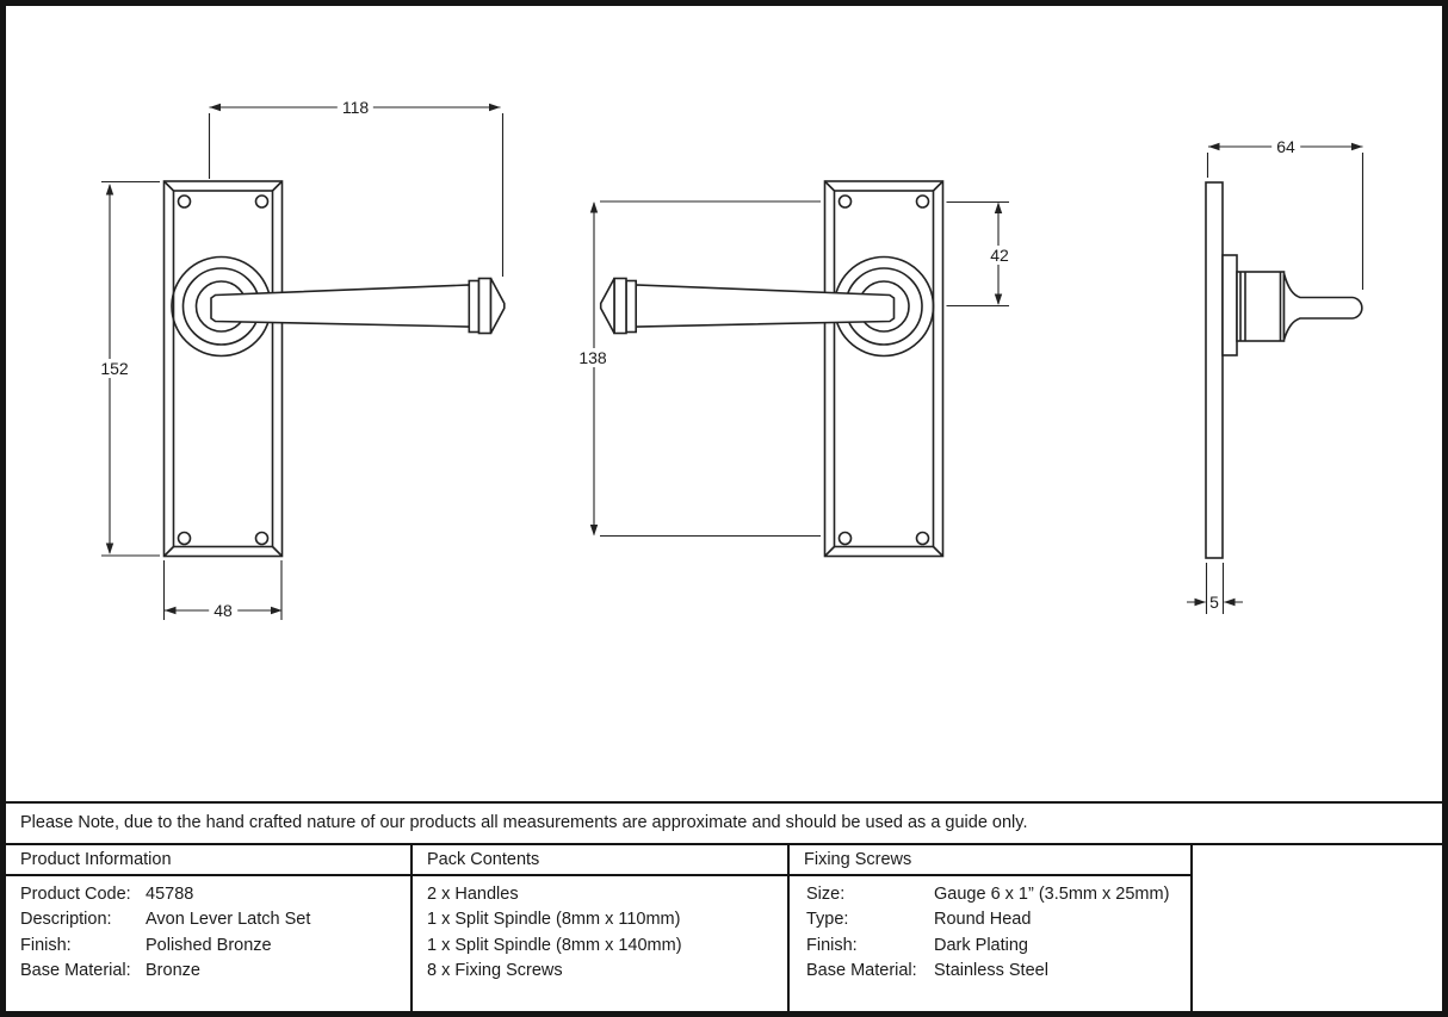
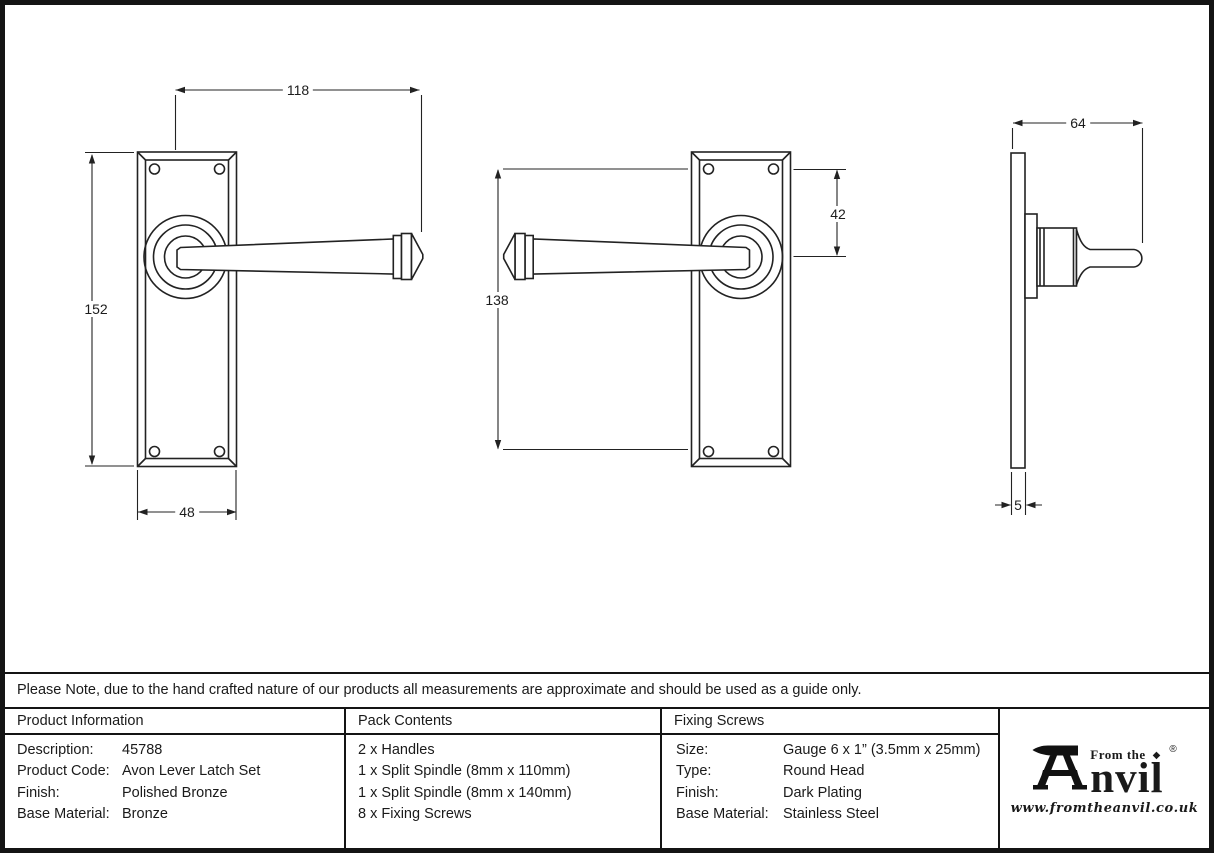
  118
  152
  48
  138
  42
  64
  5
  Please Note, due to the hand crafted nature of our products all measurements are approximate and should be used as a guide only.
  Product Information
- Product Code:
+ Description:
  45788
- Description:
+ Product Code:
  Avon Lever Latch Set
  Finish:
  Polished Bronze
  Base Material:
  Bronze
  Pack Contents
  2 x Handles
  1 x Split Spindle (8mm x 110mm)
  1 x Split Spindle (8mm x 140mm)
  8 x Fixing Screws
  Fixing Screws
  Size:
  Gauge 6 x 1” (3.5mm x 25mm)
  Type:
  Round Head
  Finish:
  Dark Plating
  Base Material:
  Stainless Steel
+ From the
+ ◆
+ ®
+ nvil
+ www.fromtheanvil.co.uk
